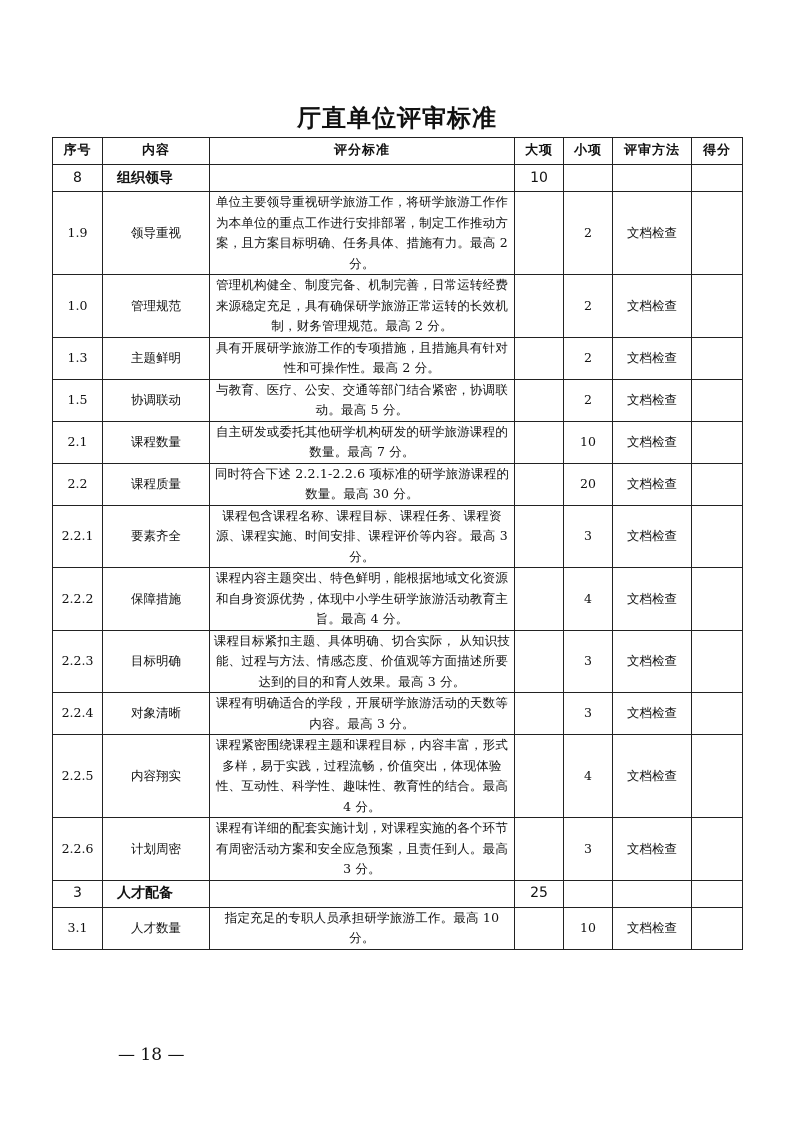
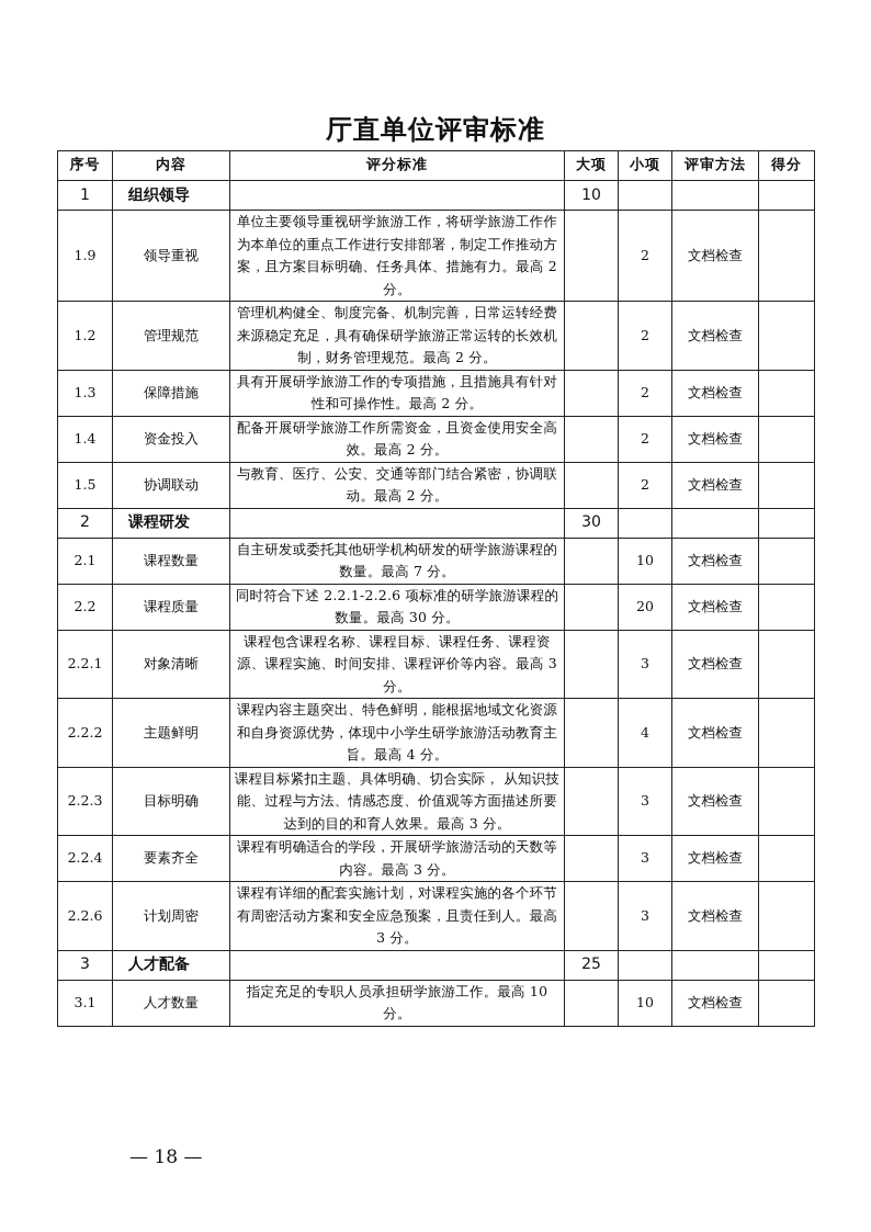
  厅直单位评审标准
  序号	内容	评分标准	大项	小项	评审方法	得分
- 8	组织领导		10
+ 1	组织领导		10
  1.9	领导重视	单位主要领导重视研学旅游工作，将研学旅游工作作为本单位的重点工作进行安排部署，制定工作推动方案，且方案目标明确、任务具体、措施有力。最高 2 分。		2	文档检查
- 1.0	管理规范	管理机构健全、制度完备、机制完善，日常运转经费来源稳定充足，具有确保研学旅游正常运转的长效机制，财务管理规范。最高 2 分。		2	文档检查
+ 1.2	管理规范	管理机构健全、制度完备、机制完善，日常运转经费来源稳定充足，具有确保研学旅游正常运转的长效机制，财务管理规范。最高 2 分。		2	文档检查
- 1.3	主题鲜明	具有开展研学旅游工作的专项措施，且措施具有针对性和可操作性。最高 2 分。		2	文档检查
+ 1.3	保障措施	具有开展研学旅游工作的专项措施，且措施具有针对性和可操作性。最高 2 分。		2	文档检查
+ 1.4	资金投入	配备开展研学旅游工作所需资金，且资金使用安全高效。最高 2 分。		2	文档检查
- 1.5	协调联动	与教育、医疗、公安、交通等部门结合紧密，协调联动。最高 5 分。		2	文档检查
+ 1.5	协调联动	与教育、医疗、公安、交通等部门结合紧密，协调联动。最高 2 分。		2	文档检查
+ 2	课程研发		30
  2.1	课程数量	自主研发或委托其他研学机构研发的研学旅游课程的数量。最高 7 分。		10	文档检查
  2.2	课程质量	同时符合下述 2.2.1-2.2.6 项标准的研学旅游课程的数量。最高 30 分。		20	文档检查
- 2.2.1	要素齐全	课程包含课程名称、课程目标、课程任务、课程资源、课程实施、时间安排、课程评价等内容。最高 3 分。		3	文档检查
+ 2.2.1	对象清晰	课程包含课程名称、课程目标、课程任务、课程资源、课程实施、时间安排、课程评价等内容。最高 3 分。		3	文档检查
- 2.2.2	保障措施	课程内容主题突出、特色鲜明，能根据地域文化资源和自身资源优势，体现中小学生研学旅游活动教育主旨。最高 4 分。		4	文档检查
+ 2.2.2	主题鲜明	课程内容主题突出、特色鲜明，能根据地域文化资源和自身资源优势，体现中小学生研学旅游活动教育主旨。最高 4 分。		4	文档检查
  2.2.3	目标明确	课程目标紧扣主题、具体明确、切合实际， 从知识技能、过程与方法、情感态度、价值观等方面描述所要达到的目的和育人效果。最高 3 分。		3	文档检查
- 2.2.4	对象清晰	课程有明确适合的学段，开展研学旅游活动的天数等内容。最高 3 分。		3	文档检查
+ 2.2.4	要素齐全	课程有明确适合的学段，开展研学旅游活动的天数等内容。最高 3 分。		3	文档检查
- 2.2.5	内容翔实	课程紧密围绕课程主题和课程目标，内容丰富，形式多样，易于实践，过程流畅，价值突出，体现体验性、互动性、科学性、趣味性、教育性的结合。最高 4 分。		4	文档检查
  2.2.6	计划周密	课程有详细的配套实施计划，对课程实施的各个环节有周密活动方案和安全应急预案，且责任到人。最高 3 分。		3	文档检查
  3	人才配备		25
  3.1	人才数量	指定充足的专职人员承担研学旅游工作。最高 10 分。		10	文档检查
  — 18 —
